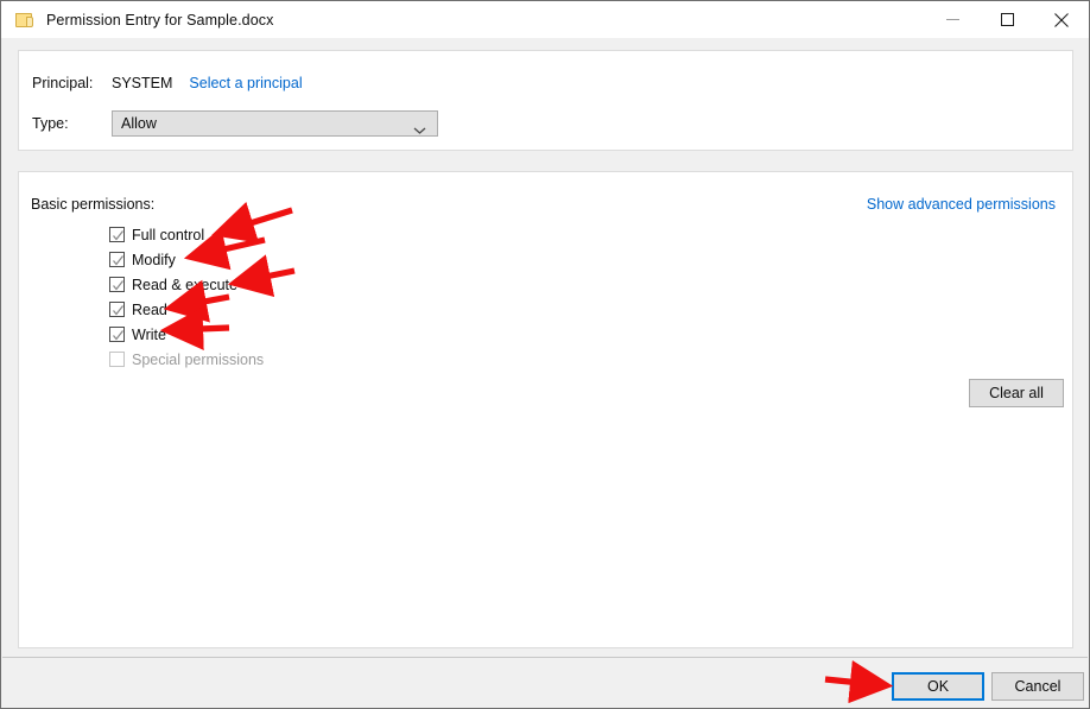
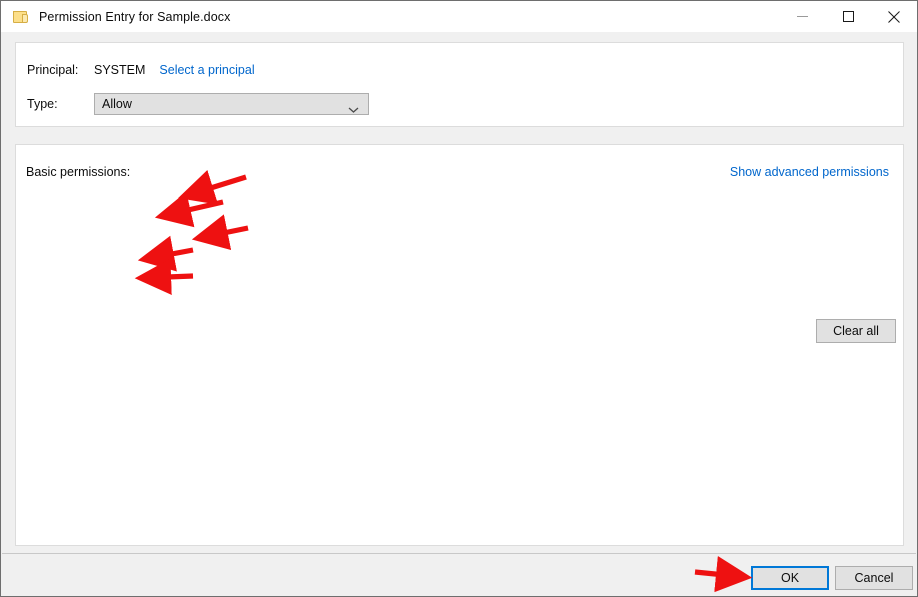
  Permission Entry for Sample.docx
  Principal:
  SYSTEM
  Select a principal
  Type:
  Allow
  Basic permissions:
  Show advanced permissions
- Full control
- Modify
- Read & execute
- Read
- Write
- Special permissions
  Clear all
  OK
  Cancel
